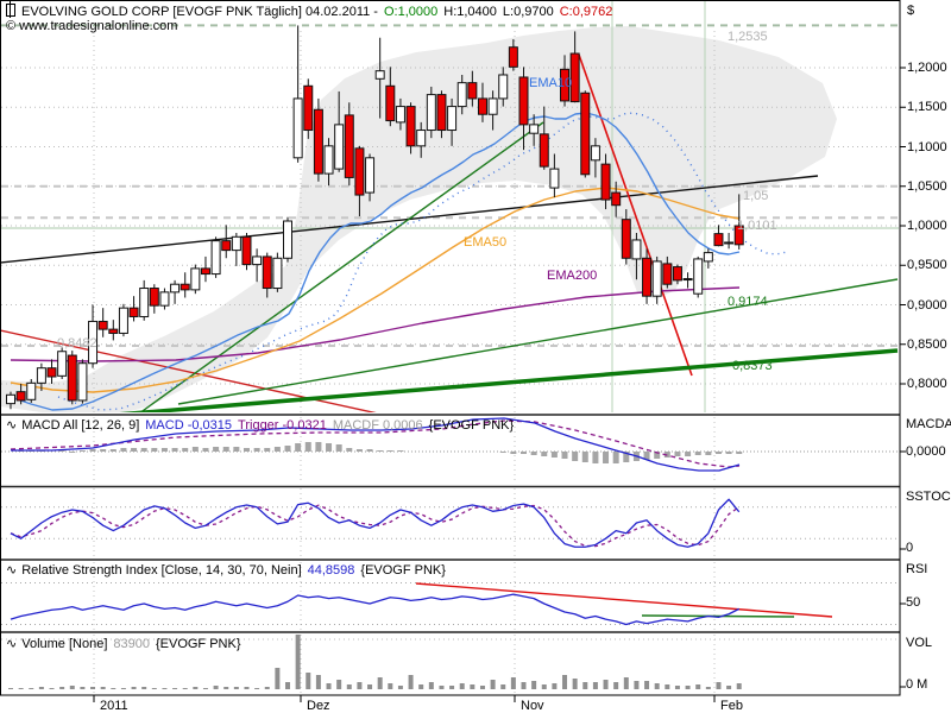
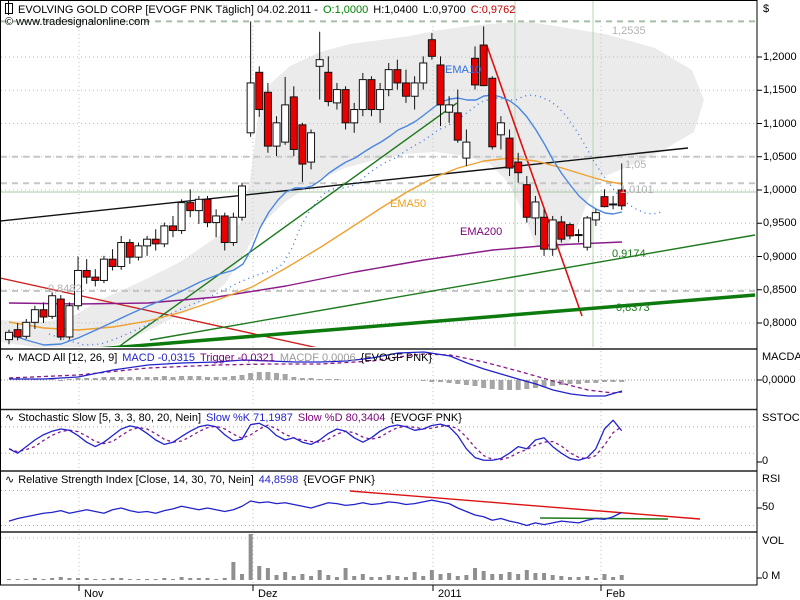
  EVOLVING GOLD CORP [EVOGF PNK Täglich] 04.02.2011 - O:1,0000 H:1,0400 L:0,9700 C:0,9762
  © www.tradesignalonline.com
  EMA10
  EMA50
  EMA200
  1,2535
  1,05
  1,0101
  0,8482
  0,9174
  0,8373
  ∿ MACD All [12, 26, 9] MACD -0,0315 Trigger -0,0321 MACDF 0,0006 {EVOGF PNK}
+ ∿ Stochastic Slow [5, 3, 3, 80, 20, Nein] Slow %K 71,1987 Slow %D 80,3404 {EVOGF PNK}
  ∿ Relative Strength Index [Close, 14, 30, 70, Nein] 44,8598 {EVOGF PNK}
- ∿ Volume [None] 83900 {EVOGF PNK}
  $
  1,2000
  1,1500
  1,1000
  1,0500
  1,0000
  0,9500
  0,9000
  0,8500
  0,8000
  MACDA
  0,0000
  SSTOC
  0
  RSI
  50
  VOL
  0 M
- 2011
+ Nov
  Dez
- Nov
+ 2011
  Feb
